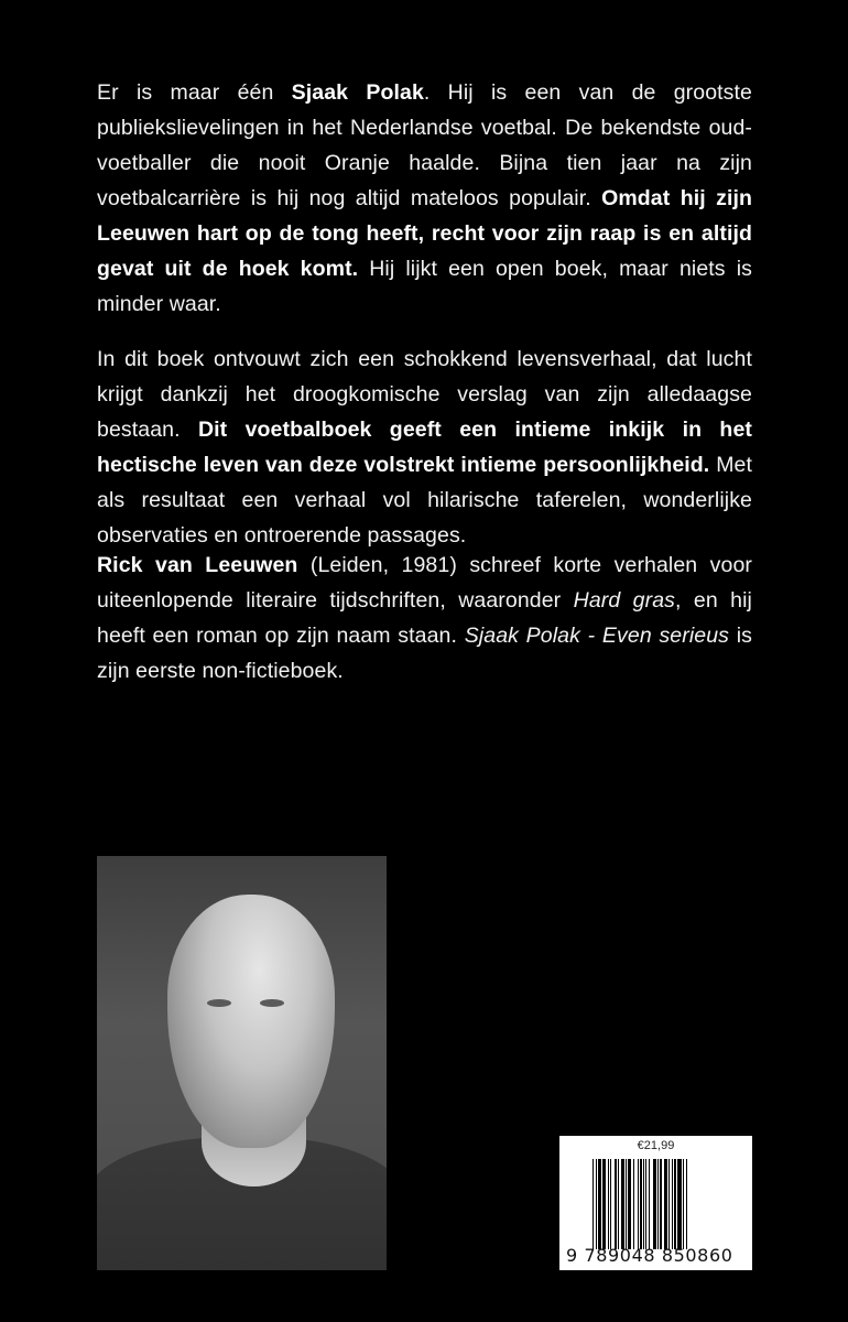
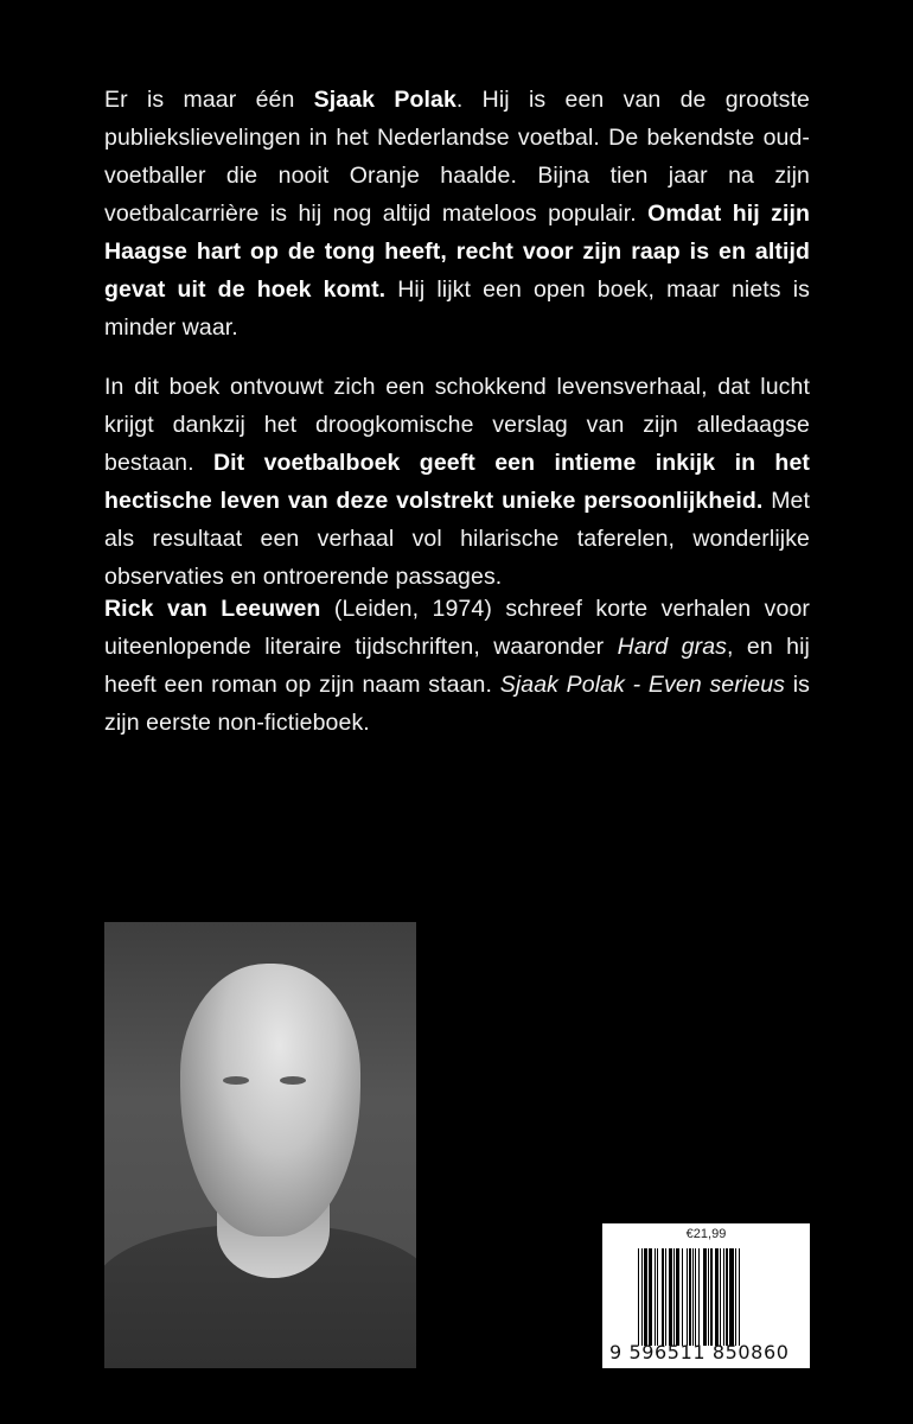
- Er is maar één Sjaak Polak. Hij is een van de grootste publiekslievelingen in het Nederlandse voetbal. De bekendste oud-voetballer die nooit Oranje haalde. Bijna tien jaar na zijn voetbalcarrière is hij nog altijd mateloos populair. Omdat hij zijn Leeuwen hart op de tong heeft, recht voor zijn raap is en altijd gevat uit de hoek komt. Hij lijkt een open boek, maar niets is minder waar.
+ Er is maar één Sjaak Polak. Hij is een van de grootste publiekslievelingen in het Nederlandse voetbal. De bekendste oud-voetballer die nooit Oranje haalde. Bijna tien jaar na zijn voetbalcarrière is hij nog altijd mateloos populair. Omdat hij zijn Haagse hart op de tong heeft, recht voor zijn raap is en altijd gevat uit de hoek komt. Hij lijkt een open boek, maar niets is minder waar.
- In dit boek ontvouwt zich een schokkend levensverhaal, dat lucht krijgt dankzij het droogkomische verslag van zijn alledaagse bestaan. Dit voetbalboek geeft een intieme inkijk in het hectische leven van deze volstrekt intieme persoonlijkheid. Met als resultaat een verhaal vol hilarische taferelen, wonderlijke observaties en ontroerende passages.
+ In dit boek ontvouwt zich een schokkend levensverhaal, dat lucht krijgt dankzij het droogkomische verslag van zijn alledaagse bestaan. Dit voetbalboek geeft een intieme inkijk in het hectische leven van deze volstrekt unieke persoonlijkheid. Met als resultaat een verhaal vol hilarische taferelen, wonderlijke observaties en ontroerende passages.
- Rick van Leeuwen (Leiden, 1981) schreef korte verhalen voor uiteenlopende literaire tijdschriften, waaronder Hard gras, en hij heeft een roman op zijn naam staan. Sjaak Polak - Even serieus is zijn eerste non-fictieboek.
+ Rick van Leeuwen (Leiden, 1974) schreef korte verhalen voor uiteenlopende literaire tijdschriften, waaronder Hard gras, en hij heeft een roman op zijn naam staan. Sjaak Polak - Even serieus is zijn eerste non-fictieboek.
  €21,99
- 9 789048 850860
+ 9 596511 850860
